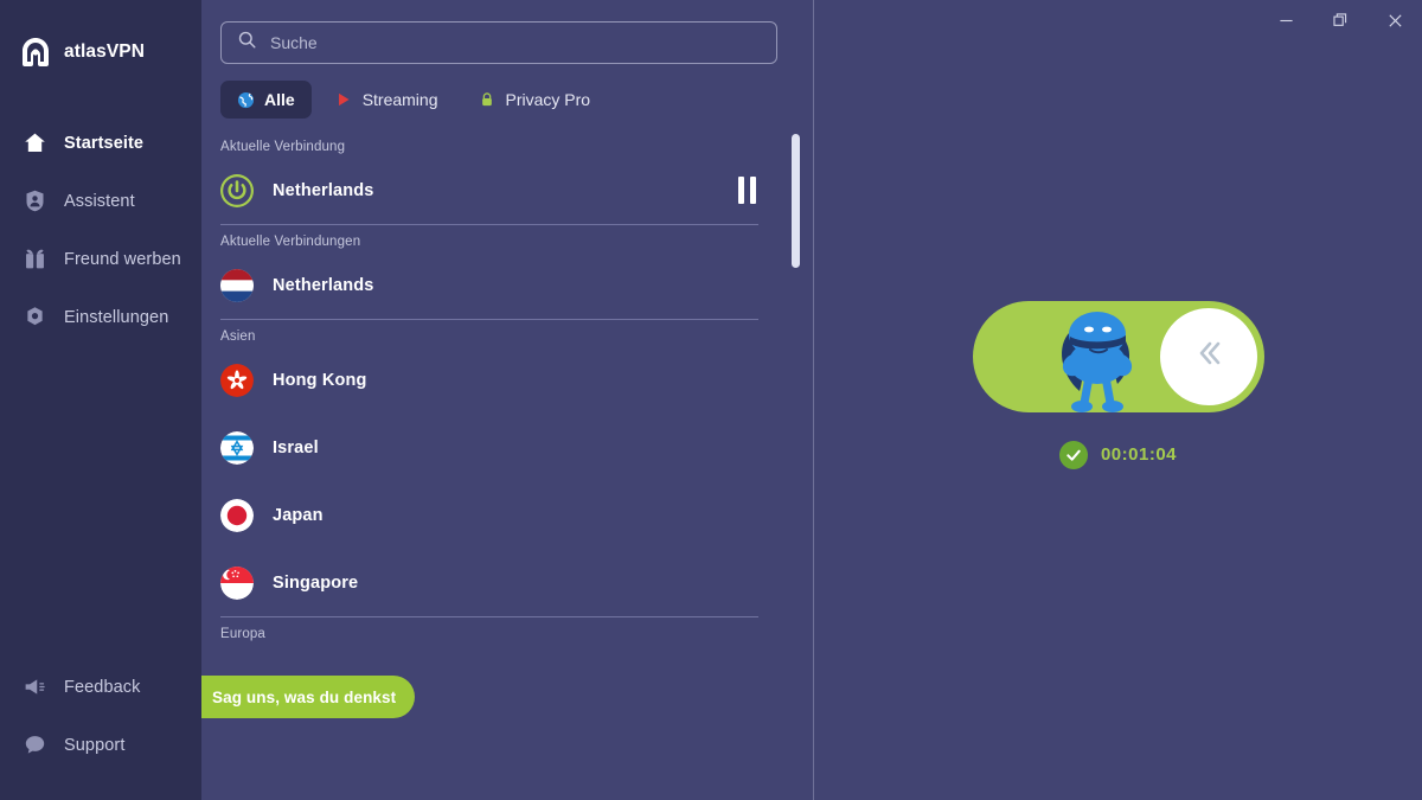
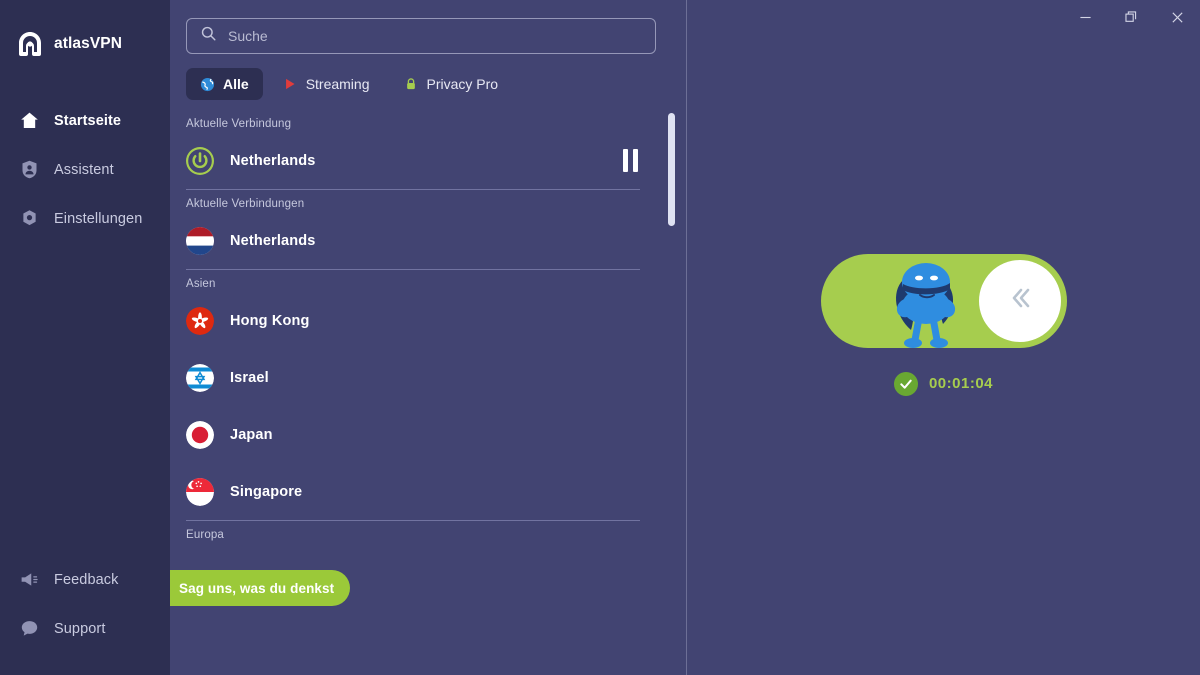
  atlasVPN
  Startseite
  Assistent
- Freund werben
  Einstellungen
  Feedback
  Support
  Suche
  Alle
  Streaming
  Privacy Pro
  Aktuelle Verbindung
  Netherlands
  Aktuelle Verbindungen
  Netherlands
  Asien
  Hong Kong
  Israel
  Japan
  Singapore
  Europa
  Sag uns, was du denkst
  00:01:04
